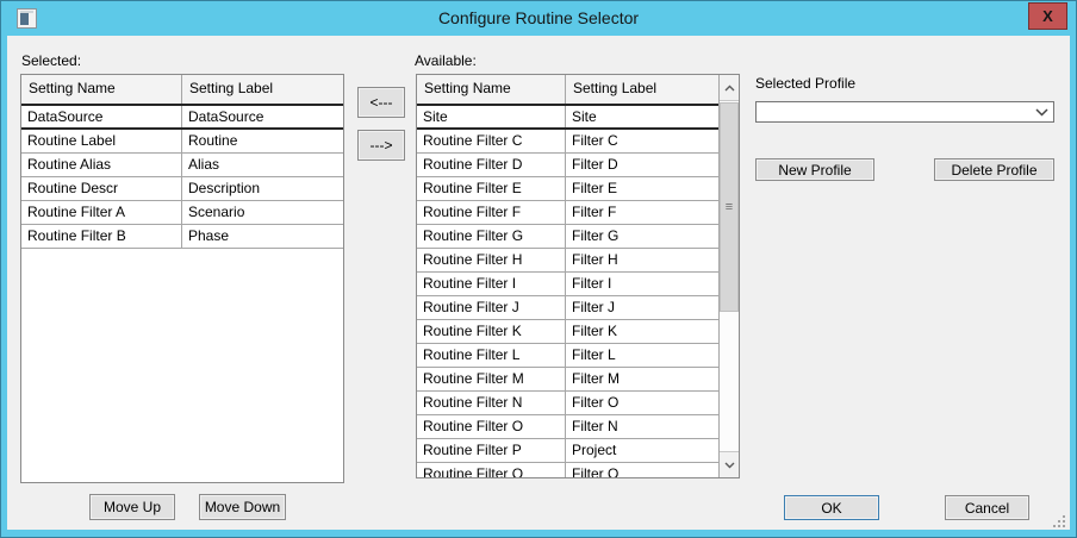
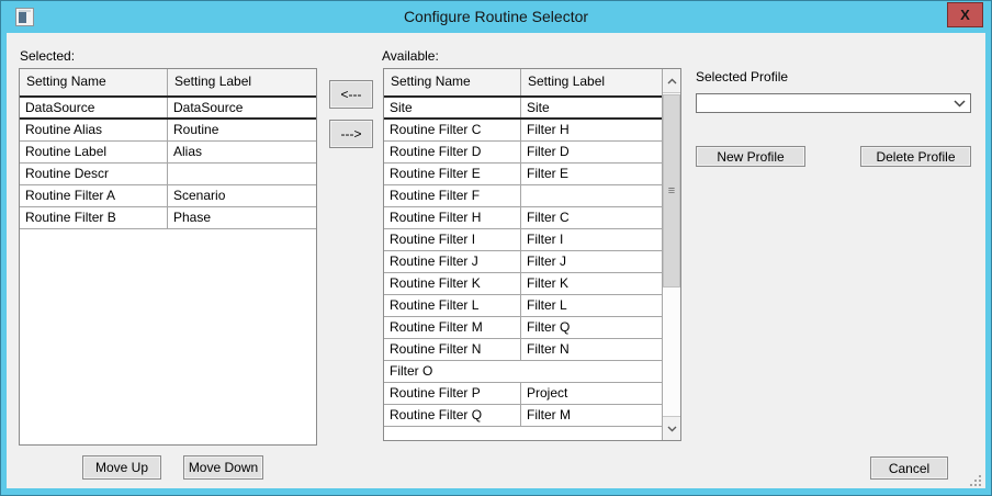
  Configure Routine Selector
  X
  Selected:
  Setting Name
  Setting Label
  DataSource
  DataSource
- Routine Label
+ Routine Alias
  Routine
- Routine Alias
+ Routine Label
  Alias
  Routine Descr
- Description
  Routine Filter A
  Scenario
  Routine Filter B
  Phase
  <---
  --->
  Available:
  Setting Name
  Setting Label
  Site
  Site
  Routine Filter C
- Filter C
+ Filter H
  Routine Filter D
  Filter D
  Routine Filter E
  Filter E
  Routine Filter F
- Filter F
- Routine Filter G
- Filter G
  Routine Filter H
- Filter H
+ Filter C
  Routine Filter I
  Filter I
  Routine Filter J
  Filter J
  Routine Filter K
  Filter K
  Routine Filter L
  Filter L
  Routine Filter M
- Filter M
+ Filter Q
  Routine Filter N
- Filter O
+ Filter N
- Routine Filter O
- Filter N
+ Filter O
  Routine Filter P
  Project
  Routine Filter Q
- Filter Q
+ Filter M
  ≡
  Selected Profile
  New Profile
  Delete Profile
  Move Up
  Move Down
- OK
  Cancel
